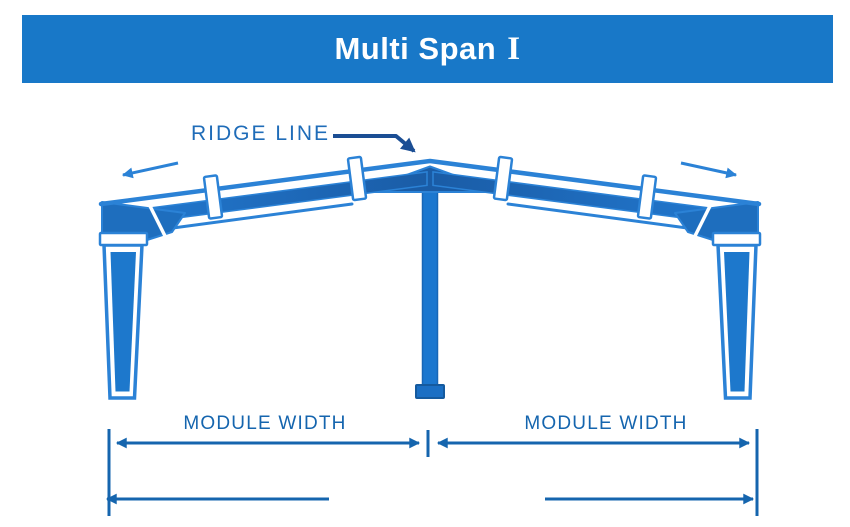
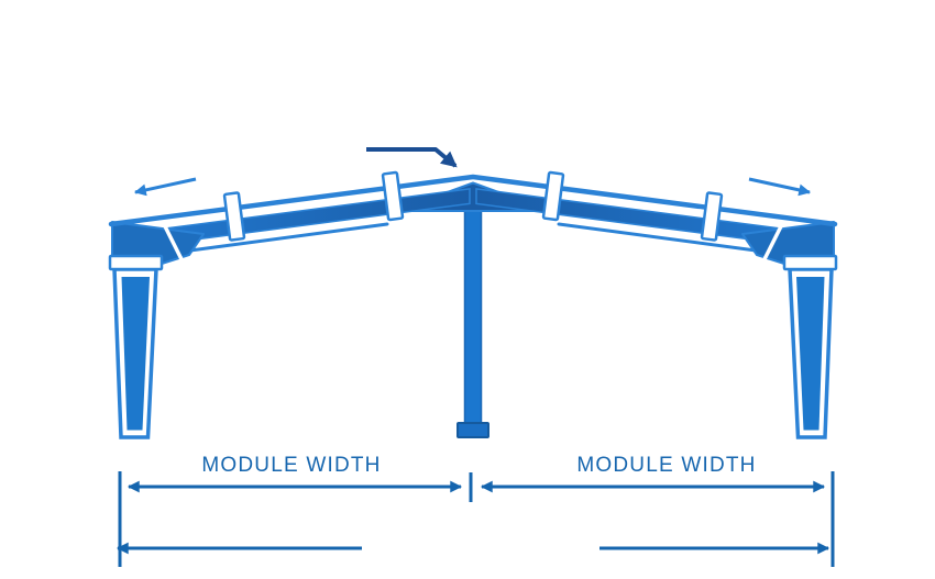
- Multi Span
- I
- RIDGE LINE
  MODULE WIDTH
  MODULE WIDTH
